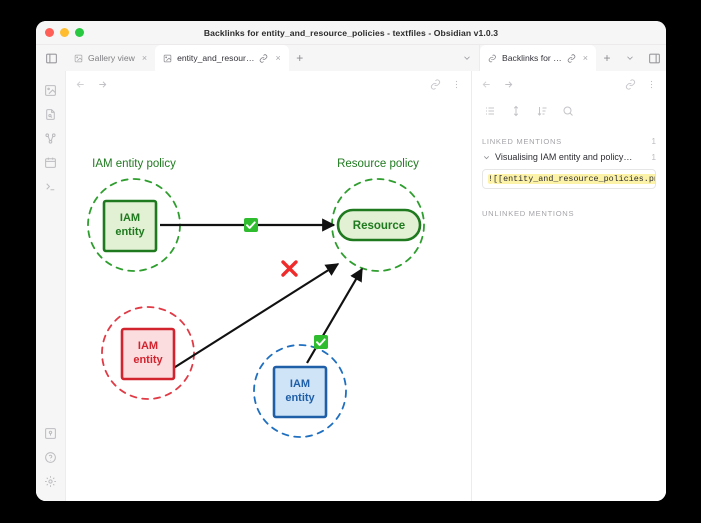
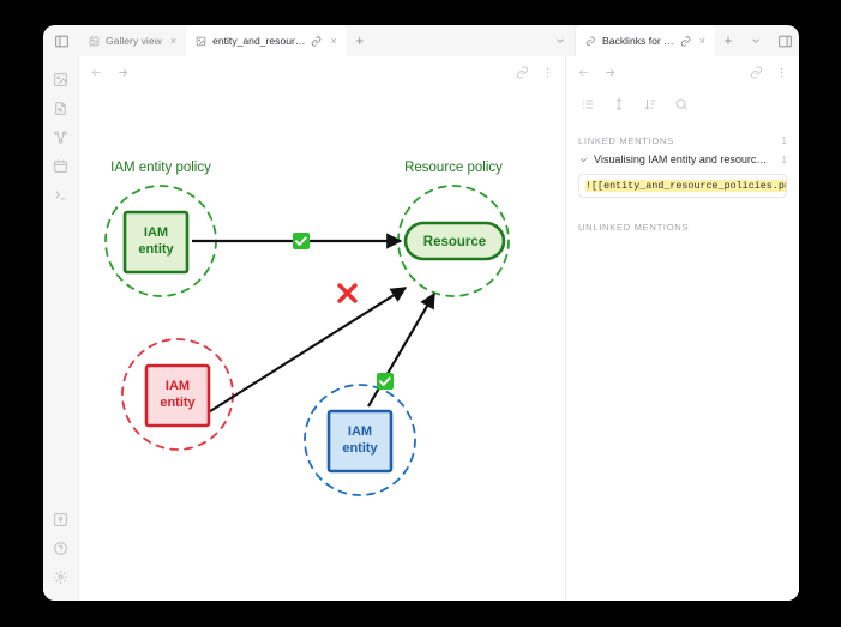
- Backlinks for entity_and_resource_policies - textfiles - Obsidian v1.0.3
  Gallery view
  ×
  entity_and_resour…
  ×
  +
  Backlinks for …
  ×
  +
  IAM
  entity
  Resource
  IAM
  entity
  IAM
  entity
  IAM entity policy
  Resource policy
  LINKED MENTIONS
  1
- Visualising IAM entity and policy…
+ Visualising IAM entity and resourc…
  1
  ![[entity_and_resource_policies.p
  UNLINKED MENTIONS
